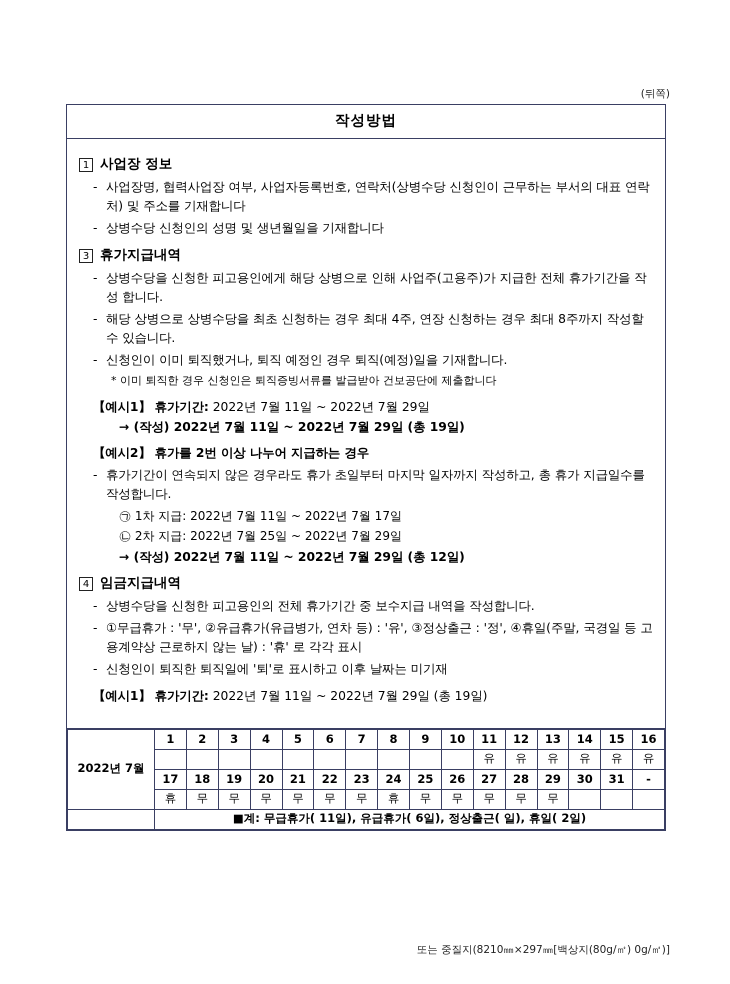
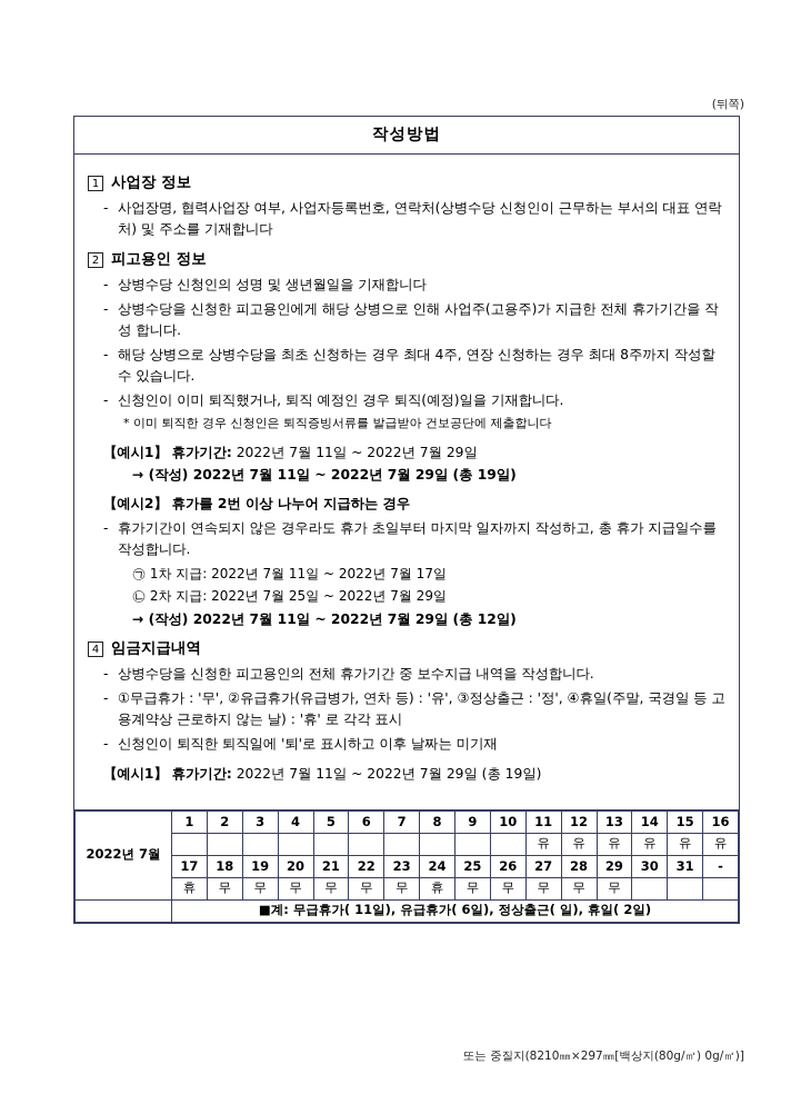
  (뒤쪽)
  작성방법
  1
  사업장 정보
  -
  사업장명, 협력사업장 여부, 사업자등록번호, 연락처(상병수당 신청인이 근무하는 부서의 대표 연락처) 및 주소를 기재합니다
+ 2
+ 피고용인 정보
  -
  상병수당 신청인의 성명 및 생년월일을 기재합니다
- 3
- 휴가지급내역
  -
  상병수당을 신청한 피고용인에게 해당 상병으로 인해 사업주(고용주)가 지급한 전체 휴가기간을 작성 합니다.
  -
  해당 상병으로 상병수당을 최초 신청하는 경우 최대 4주, 연장 신청하는 경우 최대 8주까지 작성할 수 있습니다.
  -
  신청인이 이미 퇴직했거나, 퇴직 예정인 경우 퇴직(예정)일을 기재합니다.
  * 이미 퇴직한 경우 신청인은 퇴직증빙서류를 발급받아 건보공단에 제출합니다
  【예시1】 휴가기간: 2022년 7월 11일 ~ 2022년 7월 29일
  → (작성) 2022년 7월 11일 ~ 2022년 7월 29일 (총 19일)
  【예시2】 휴가를 2번 이상 나누어 지급하는 경우
  -
  휴가기간이 연속되지 않은 경우라도 휴가 초일부터 마지막 일자까지 작성하고, 총 휴가 지급일수를 작성합니다.
  ㉠ 1차 지급: 2022년 7월 11일 ~ 2022년 7월 17일
  ㉡ 2차 지급: 2022년 7월 25일 ~ 2022년 7월 29일
  → (작성) 2022년 7월 11일 ~ 2022년 7월 29일 (총 12일)
  4
  임금지급내역
  -
  상병수당을 신청한 피고용인의 전체 휴가기간 중 보수지급 내역을 작성합니다.
  -
  ①무급휴가 : '무', ②유급휴가(유급병가, 연차 등) : '유', ③정상출근 : '정', ④휴일(주말, 국경일 등 고용계약상 근로하지 않는 날) : '휴' 로 각각 표시
  -
  신청인이 퇴직한 퇴직일에 '퇴'로 표시하고 이후 날짜는 미기재
  【예시1】 휴가기간: 2022년 7월 11일 ~ 2022년 7월 29일 (총 19일)
  2022년 7월	1	2	3	4	5	6	7	8	9	10	11	12	13	14	15	16
  										유	유	유	유	유	유
  17	18	19	20	21	22	23	24	25	26	27	28	29	30	31	-
  휴	무	무	무	무	무	무	휴	무	무	무	무	무
  	■계: 무급휴가( 11일), 유급휴가( 6일), 정상출근( 일), 휴일( 2일)
  또는 중질지(8210㎜×297㎜[백상지(80g/㎡) 0g/㎡)]
